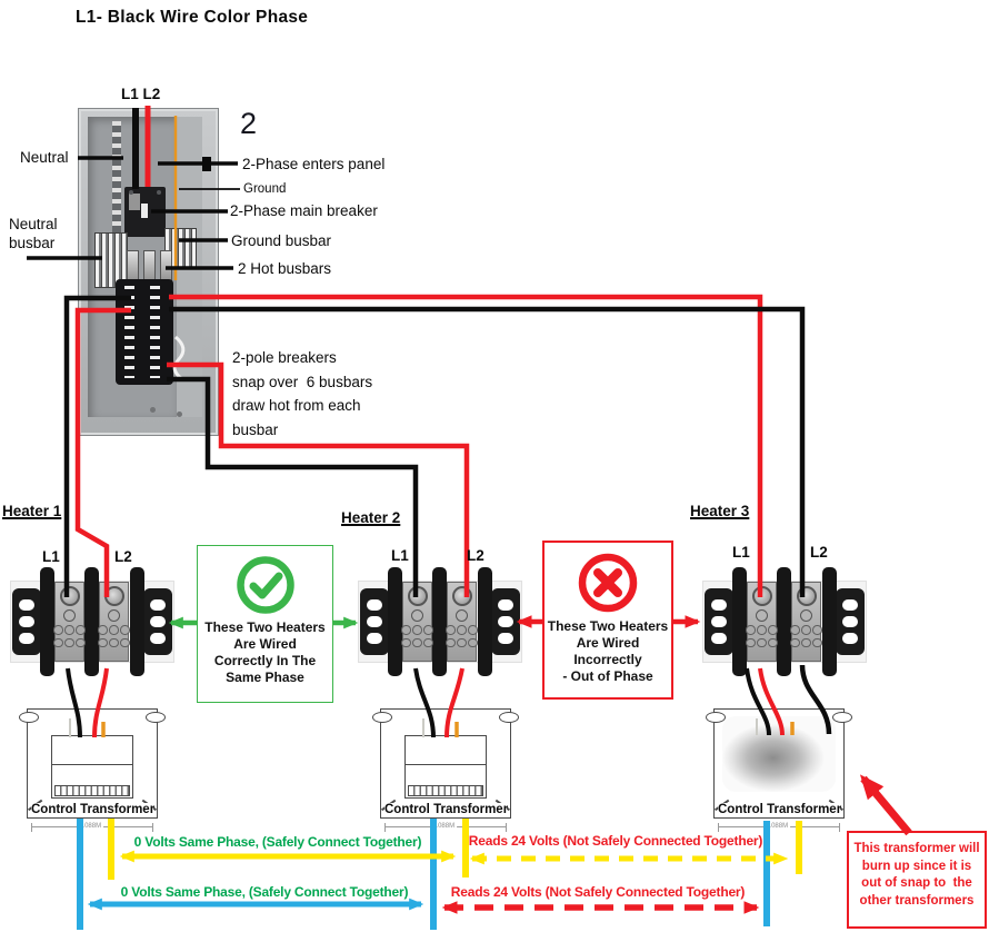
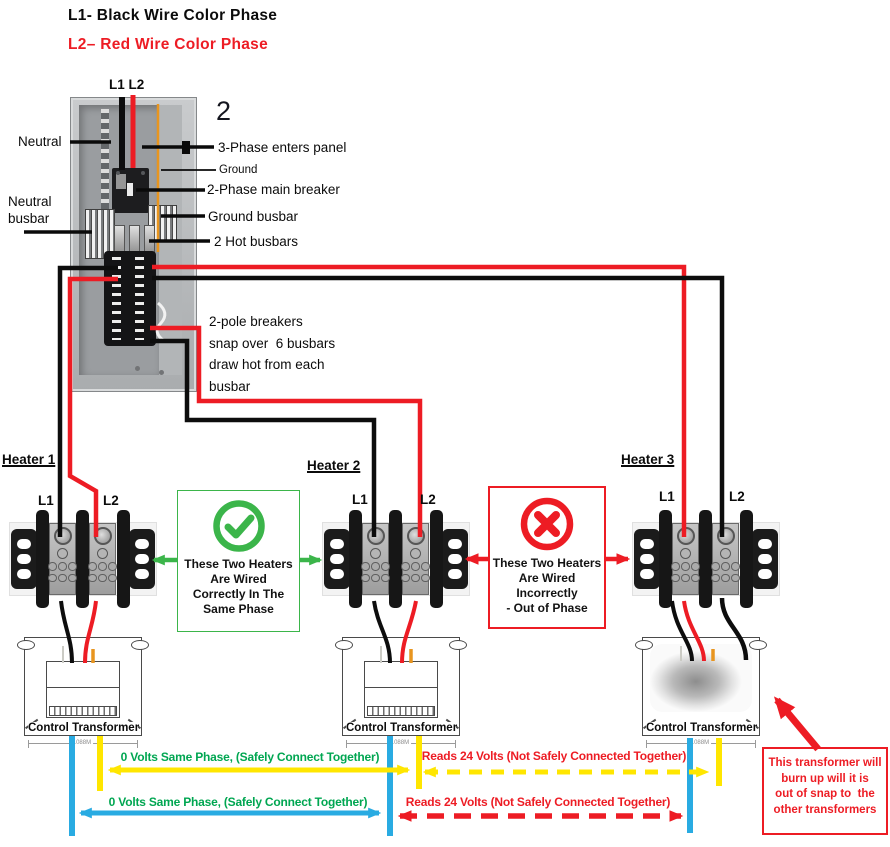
  L1- Black Wire Color Phase
+ L2– Red Wire Color Phase
  L1 L2
  2
  Neutral
- 2-Phase enters panel
+ 3-Phase enters panel
  Ground
  2-Phase main breaker
  Neutral
  busbar
  Ground busbar
  2 Hot busbars
  2-pole breakers
  snap over 6 busbars
  draw hot from each
  busbar
  Heater 1
  Heater 2
  Heater 3
  L1
  L2
  L1
  L2
  L1
  L2
  Control Transformer
  Control Transformer
  Control Transformer
  These Two Heaters
  Are Wired
  Correctly In The
  Same Phase
  These Two Heaters
  Are Wired
  Incorrectly
  - Out of Phase
  This transformer will
- burn up since it is
+ burn up will it is
  out of snap to the
  other transformers
  0 Volts Same Phase, (Safely Connect Together)
  Reads 24 Volts (Not Safely Connected Together)
  0 Volts Same Phase, (Safely Connect Together)
  Reads 24 Volts (Not Safely Connected Together)
